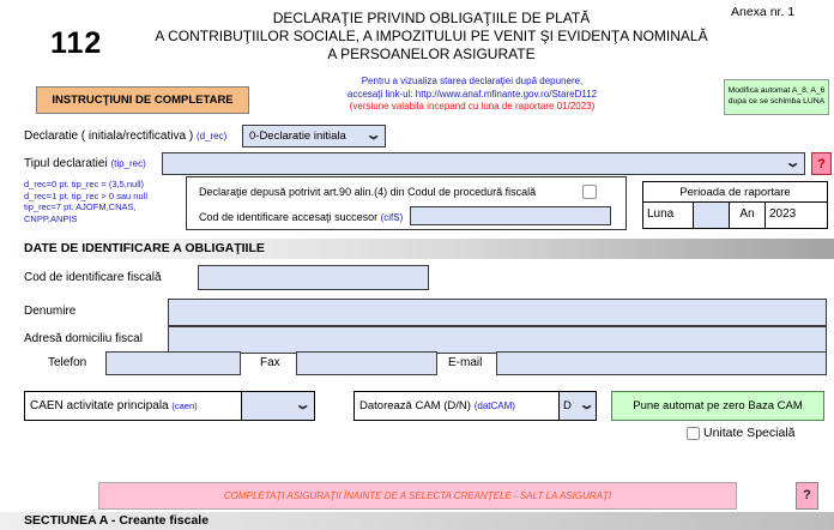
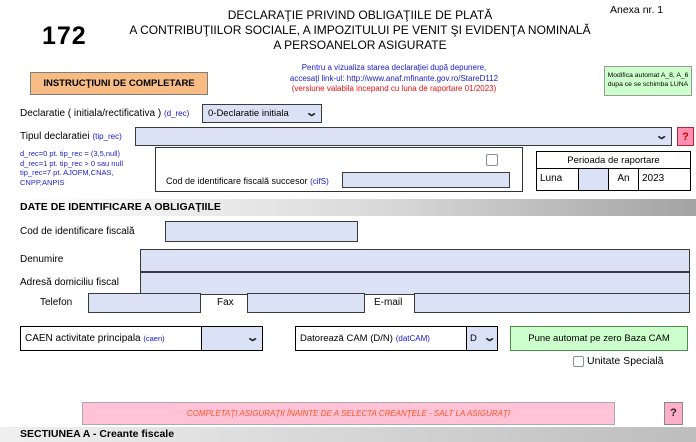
  Anexa nr. 1
- 112
+ 172
  DECLARAŢIE PRIVIND OBLIGAŢIILE DE PLATĂ
  A CONTRIBUŢIILOR SOCIALE, A IMPOZITULUI PE VENIT ŞI EVIDENŢA NOMINALĂ
  A PERSOANELOR ASIGURATE
  INSTRUCŢIUNI DE COMPLETARE
  Pentru a vizualiza starea declaraţiei după depunere,
  accesaţi link-ul: http://www.anaf.mfinante.gov.ro/StareD112
  (versiune valabila incepand cu luna de raportare 01/2023)
  Declaratie ( initiala/rectificativa ) (d_rec)
  0-Declaratie initiala
  ⌄
  Tipul declaratiei (tip_rec)
  ⌄
  ?
  d_rec=0 pt. tip_rec = (3,5,null)
  d_rec=1 pt. tip_rec > 0 sau null
  tip_rec=7 pt. AJOFM,CNAS,
  CNPP,ANPIS
- Declaraţie depusă potrivit art.90 alin.(4) din Codul de procedură fiscală
- Cod de identificare accesaţi succesor (cifS)
+ Cod de identificare fiscală succesor (cifS)
  Perioada de raportare
  Luna
  An
  2023
  DATE DE IDENTIFICARE A OBLIGAŢIILE
  Cod de identificare fiscală
  Denumire
  Adresă domiciliu fiscal
  Telefon
  Fax
  E-mail
  CAEN activitate principala (caen)
  ⌄
  Datorează CAM (D/N) (datCAM)
  D
  ⌄
  Pune automat pe zero Baza CAM
  Unitate Specială
  COMPLETAŢI ASIGURAŢII ÎNAINTE DE A SELECTA CREANŢELE - SALT LA ASIGURAŢI
  ?
  SECTIUNEA A - Creante fiscale
